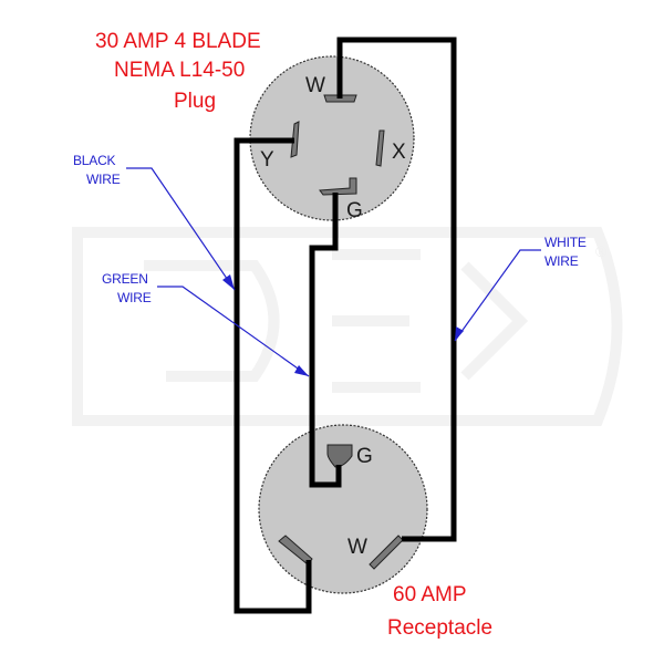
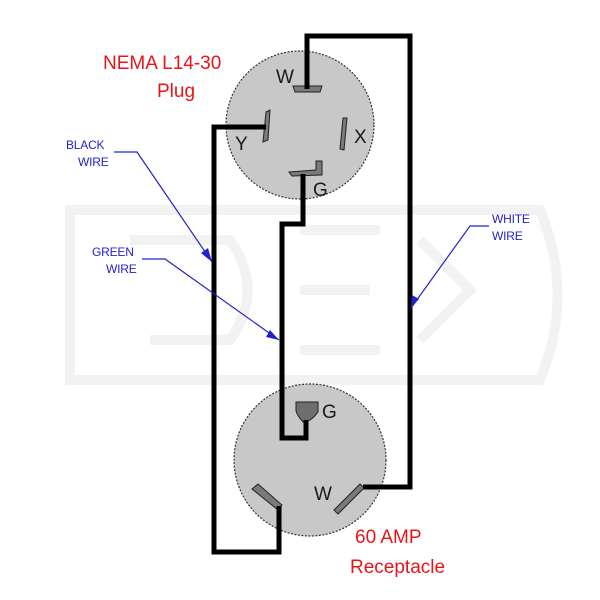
  W
  X
  Y
  G
  G
  W
  BLACK
  WIRE
  GREEN
  WIRE
  WHITE
  WIRE
- 30 AMP 4 BLADE
- NEMA L14-50
+ NEMA L14-30
  Plug
  60 AMP
  Receptacle
